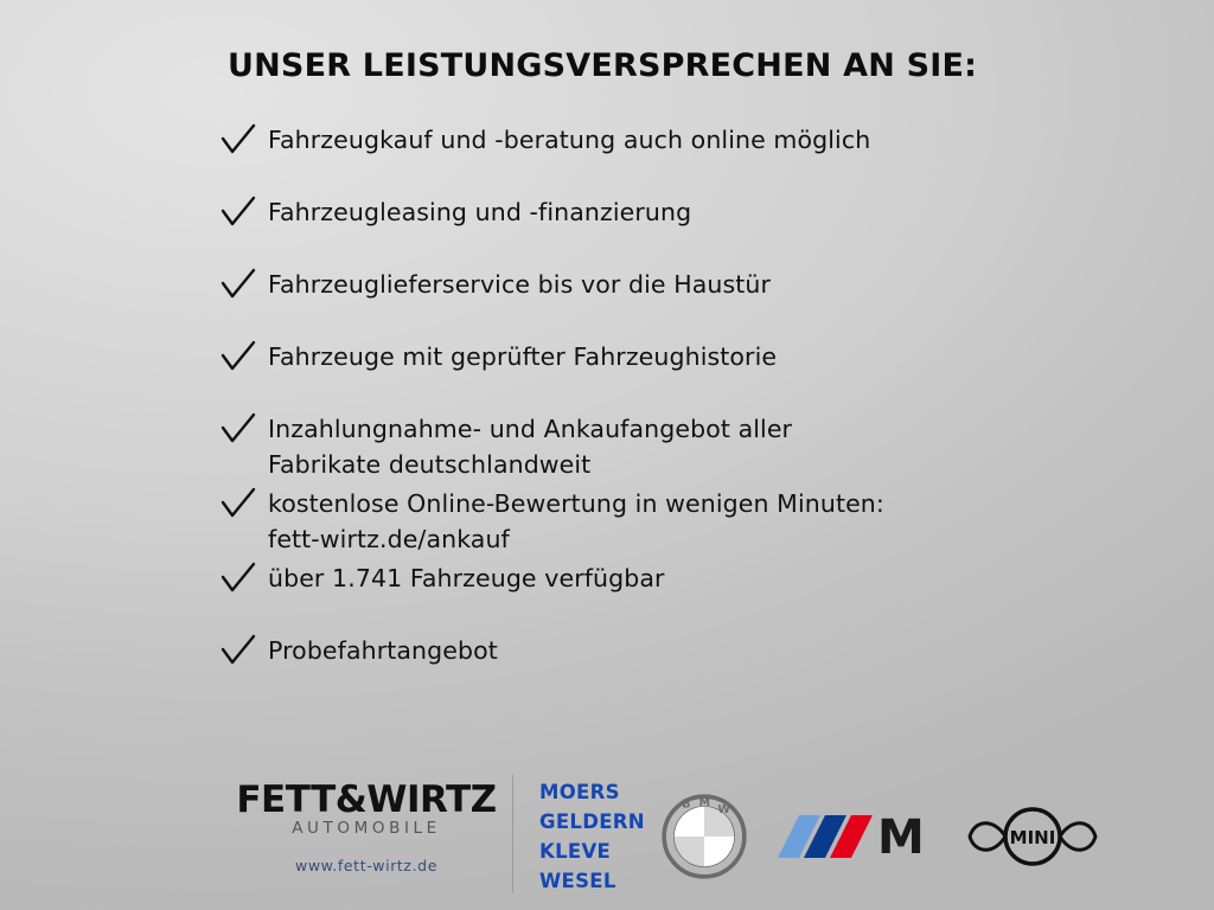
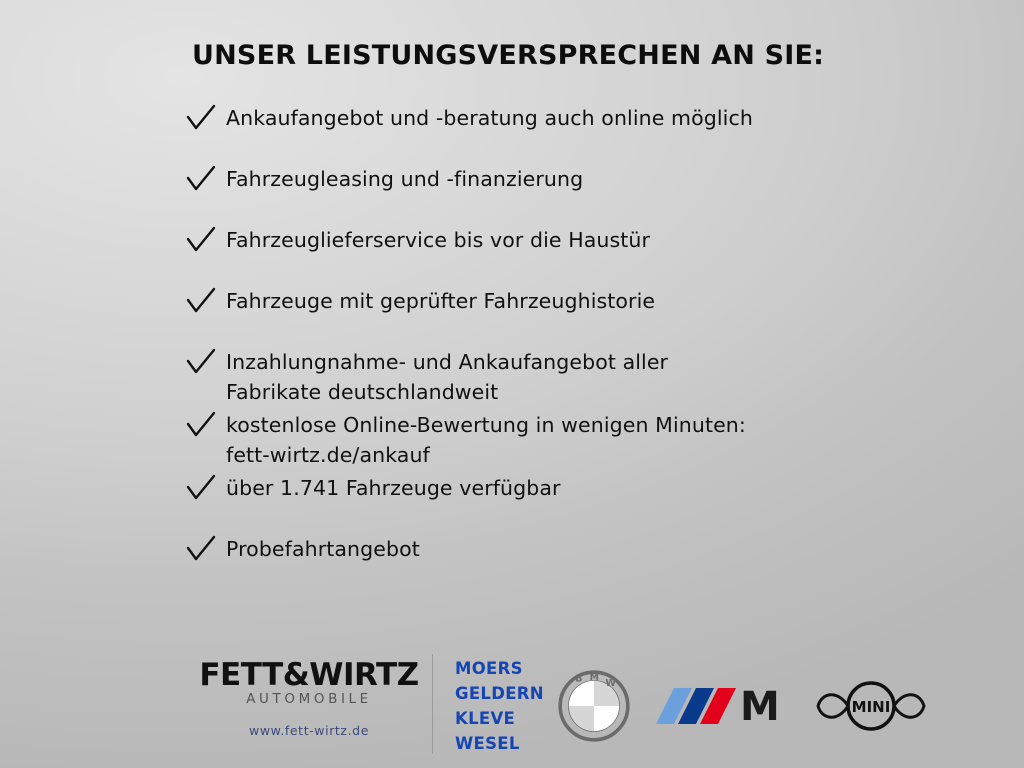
  UNSER LEISTUNGSVERSPRECHEN AN SIE:
- Fahrzeugkauf und -beratung auch online möglich
+ Ankaufangebot und -beratung auch online möglich
  Fahrzeugleasing und -finanzierung
  Fahrzeuglieferservice bis vor die Haustür
  Fahrzeuge mit geprüfter Fahrzeughistorie
  Inzahlungnahme- und Ankaufangebot aller
  Fabrikate deutschlandweit
  kostenlose Online-Bewertung in wenigen Minuten:
  fett-wirtz.de/ankauf
  über 1.741 Fahrzeuge verfügbar
  Probefahrtangebot
  FETT&WIRTZ
  AUTOMOBILE
  www.fett-wirtz.de
  MOERS
  GELDERN
  KLEVE
  WESEL
  B
  M
  W
  M
  MINI
